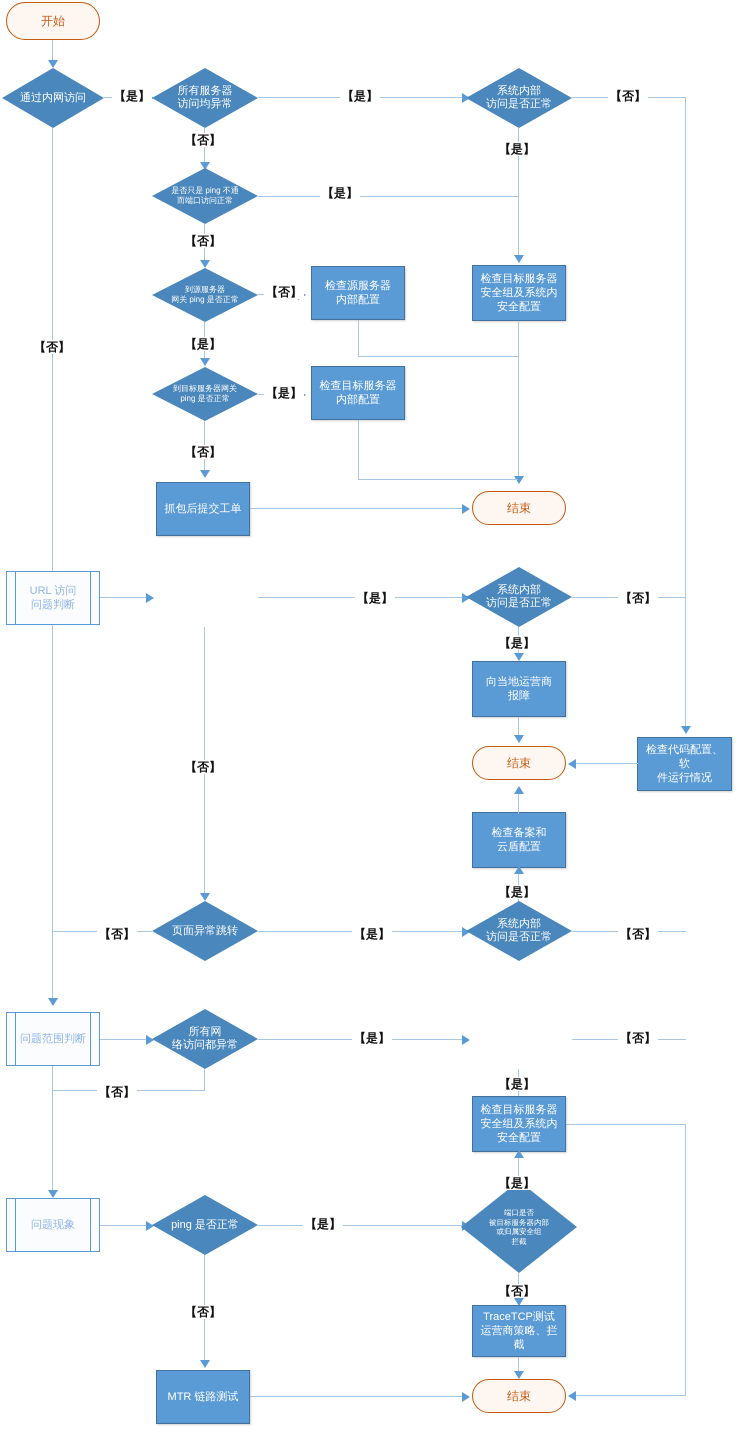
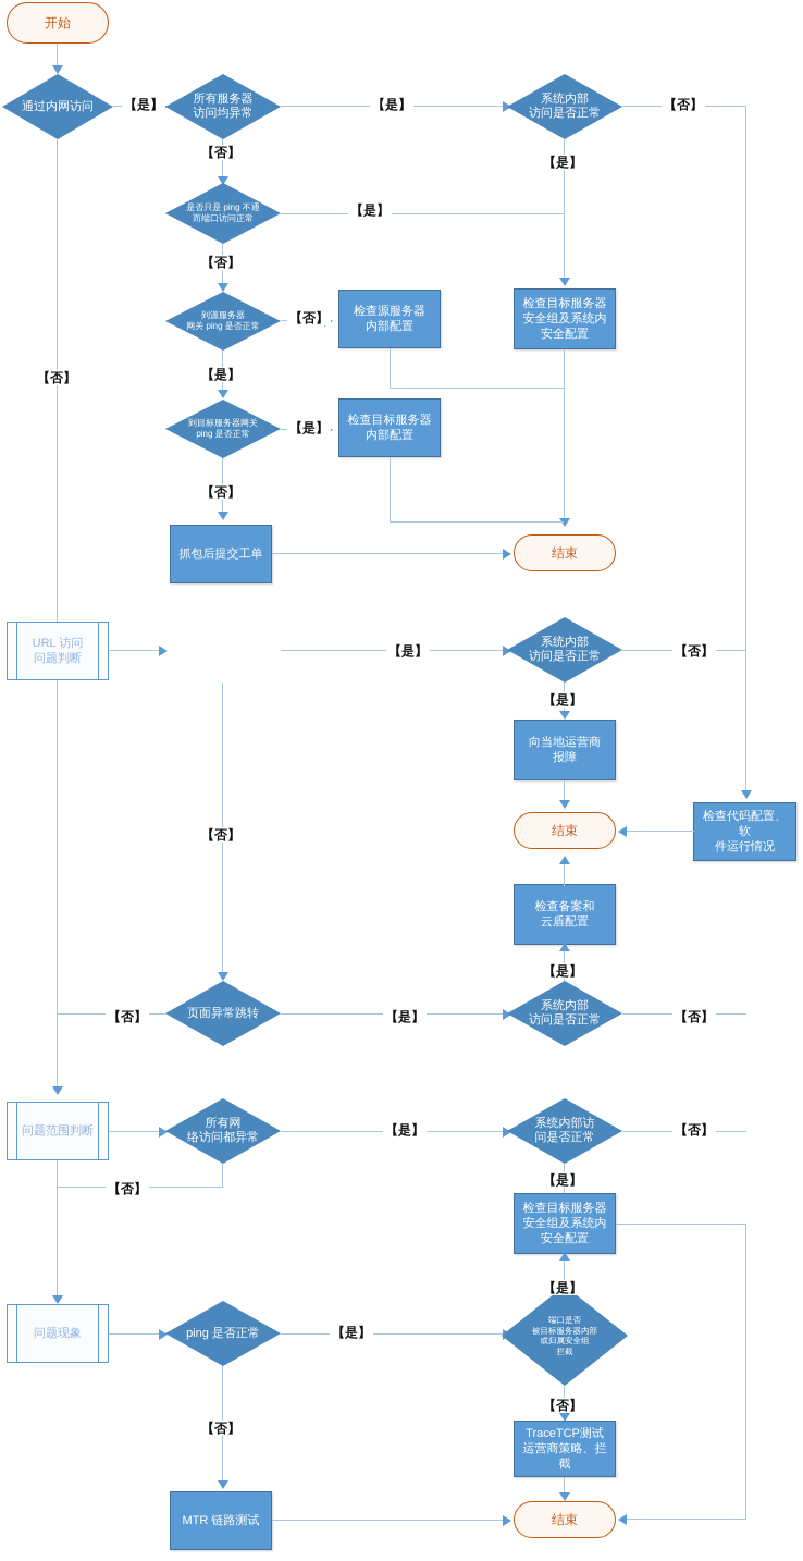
  开始
  通过内网访问
  所有服务器
  访问均异常
  系统内部
  访问是否正常
  是否只是 ping 不通
  而端口访问正常
  检查目标服务器
  安全组及系统内
  安全配置
  到源服务器
  网关 ping 是否正常
  检查源服务器
  内部配置
  到目标服务器网关
  ping 是否正常
  检查目标服务器
  内部配置
  抓包后提交工单
  结束
  URL 访问
  问题判断
  系统内部
  访问是否正常
  向当地运营商
  报障
  结束
  检查代码配置、软
  件运行情况
  检查备案和
  云盾配置
  页面异常跳转
  系统内部
  访问是否正常
  问题范围判断
  所有网
  络访问都异常
+ 系统内部访
+ 问是否正常
  检查目标服务器
  安全组及系统内
  安全配置
  问题现象
  ping 是否正常
  端口是否
  被目标服务器内部
  或归属安全组
  拦截
  TraceTCP测试
  运营商策略、拦截
  MTR 链路测试
  结束
  【是】
  【是】
  【否】
  【否】
  【是】
  【是】
  【否】
  【否】
  【是】
  【是】
  【否】
  【否】
  【是】
  【否】
  【是】
  【否】
  【是】
  【否】
  【是】
  【否】
  【是】
  【否】
  【否】
  【是】
  【是】
  【是】
  【否】
  【否】
